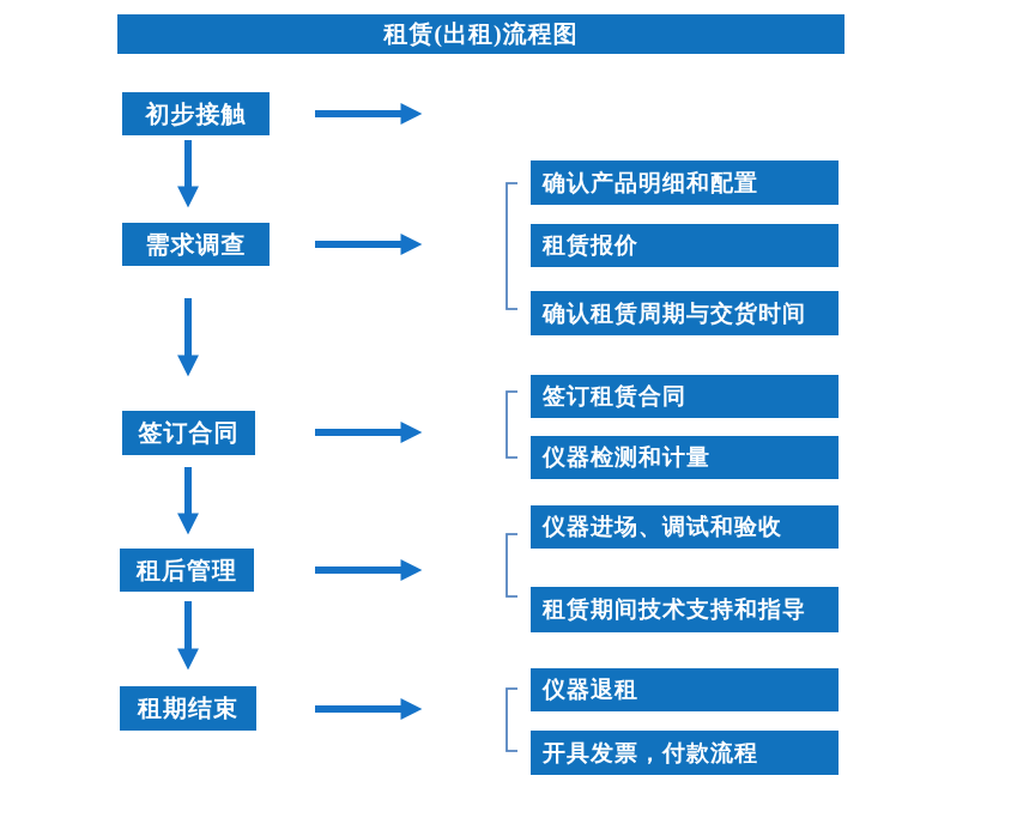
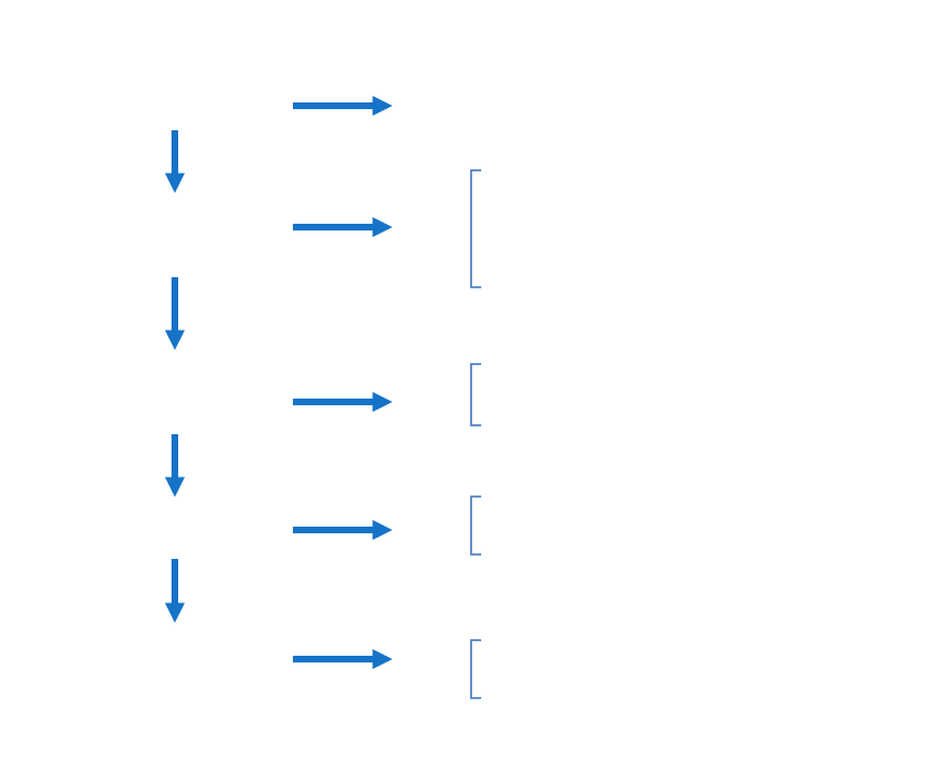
- 租赁(出租)流程图
- 初步接触
- 需求调查
- 签订合同
- 租后管理
- 租期结束
- 确认产品明细和配置
- 租赁报价
- 确认租赁周期与交货时间
- 签订租赁合同
- 仪器检测和计量
- 仪器进场、调试和验收
- 租赁期间技术支持和指导
- 仪器退租
- 开具发票，付款流程
